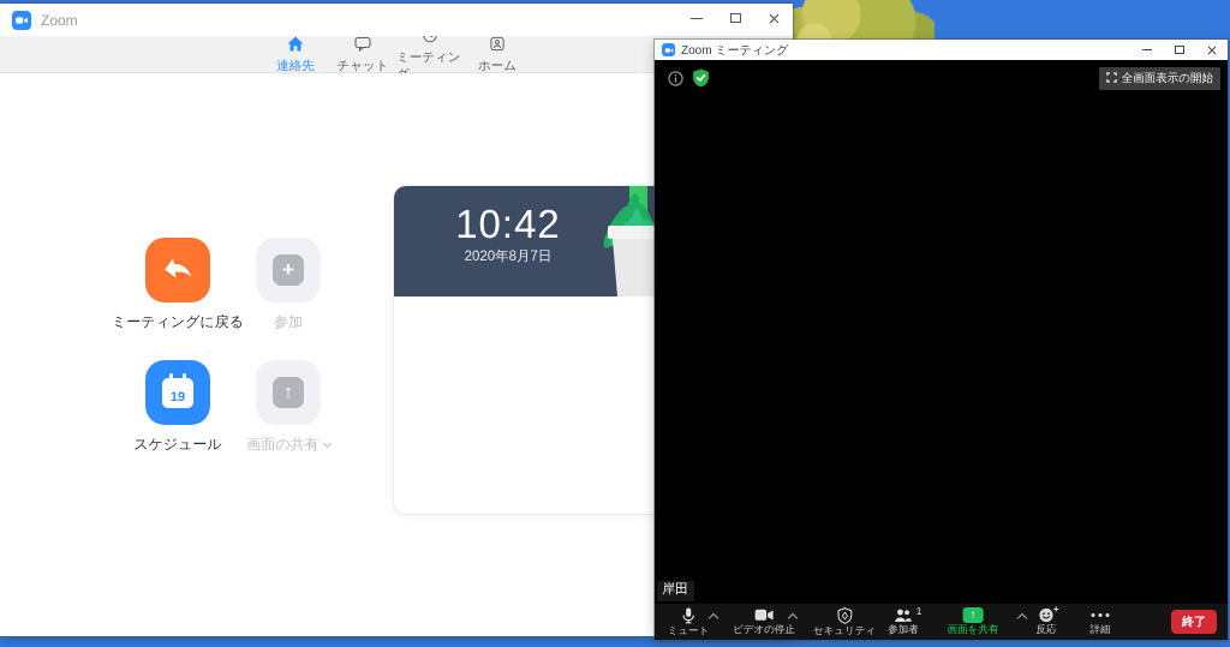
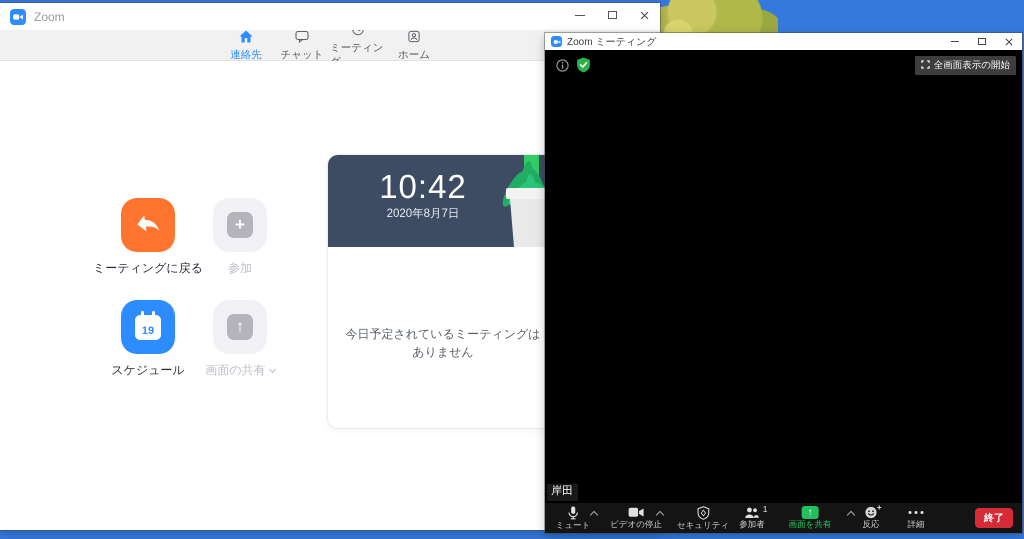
  Zoom
  連絡先
  チャット
  ミーティン
  ホーム
  ミーティングに戻る
  +
  参加
  19
  スケジュール
  ↑
  画面の共有
  10:42
  2020年8月7日
+ 今日予定されているミーティングはありません
  Zoom ミーティング
  全画面表示の開始
  岸田
  ミュート
  ビデオの停止
  セキュリティ
  1
  参加者
  ↑
  画面を共有
  +
  反応
  詳細
  終了
